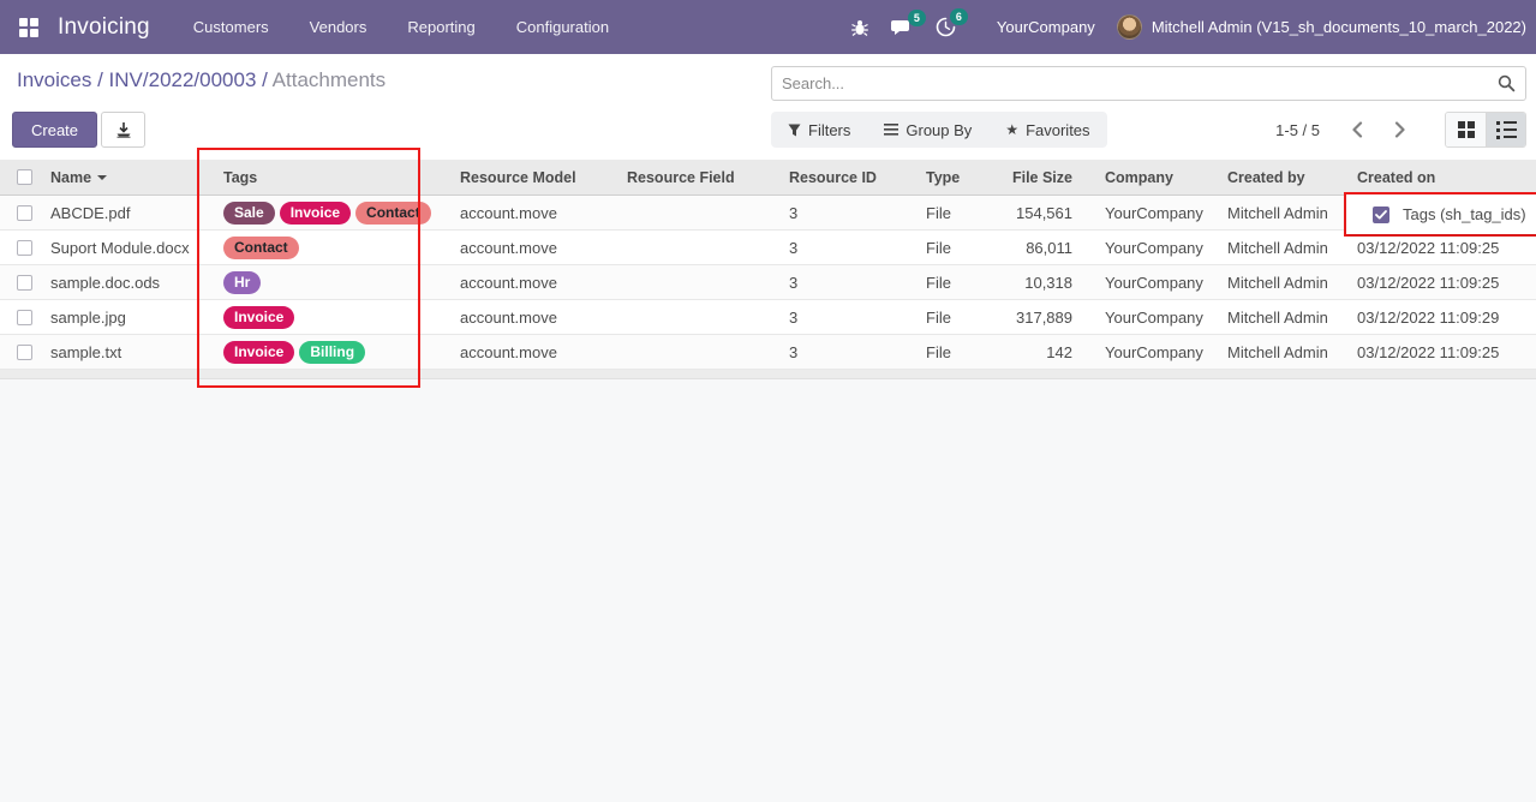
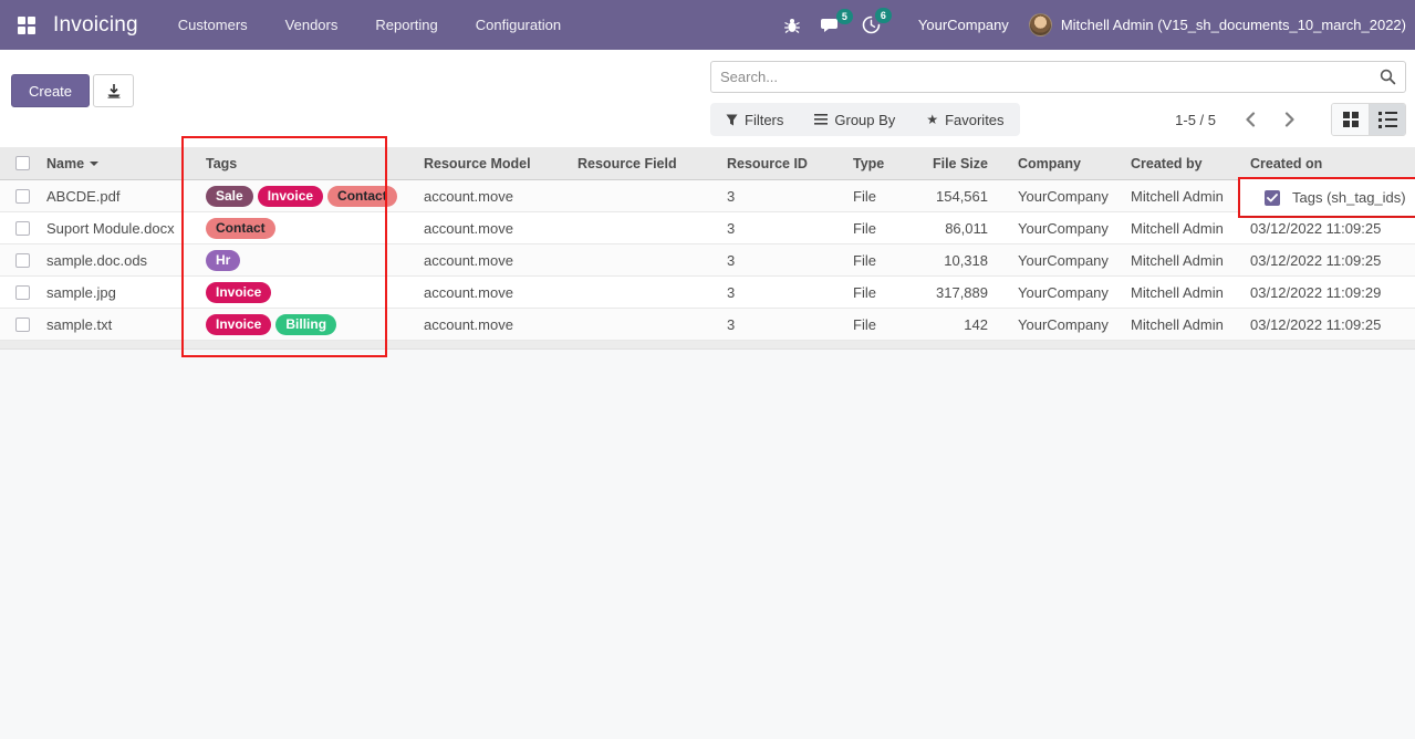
  Invoicing
  Customers
  Vendors
  Reporting
  Configuration
  5
  6
  YourCompany
  Mitchell Admin (V15_sh_documents_10_march_2022)
- Invoices / INV/2022/00003 / Attachments
  Create
  Search...
  Filters
  Group By
  ★
  Favorites
  1-5 / 5
  Name
  Tags
  Resource Model
  Resource Field
  Resource ID
  Type
  File Size
  Company
  Created by
  Created on
  ABCDE.pdf
  Sale
  Invoice
  Contact
  account.move
  3
  File
  154,561
  YourCompany
  Mitchell Admin
  Suport Module.docx
  Contact
  account.move
  3
  File
  86,011
  YourCompany
  Mitchell Admin
  03/12/2022 11:09:25
  sample.doc.ods
  Hr
  account.move
  3
  File
  10,318
  YourCompany
  Mitchell Admin
  03/12/2022 11:09:25
  sample.jpg
  Invoice
  account.move
  3
  File
  317,889
  YourCompany
  Mitchell Admin
  03/12/2022 11:09:29
  sample.txt
  Invoice
  Billing
  account.move
  3
  File
  142
  YourCompany
  Mitchell Admin
  03/12/2022 11:09:25
  Tags (sh_tag_ids)
